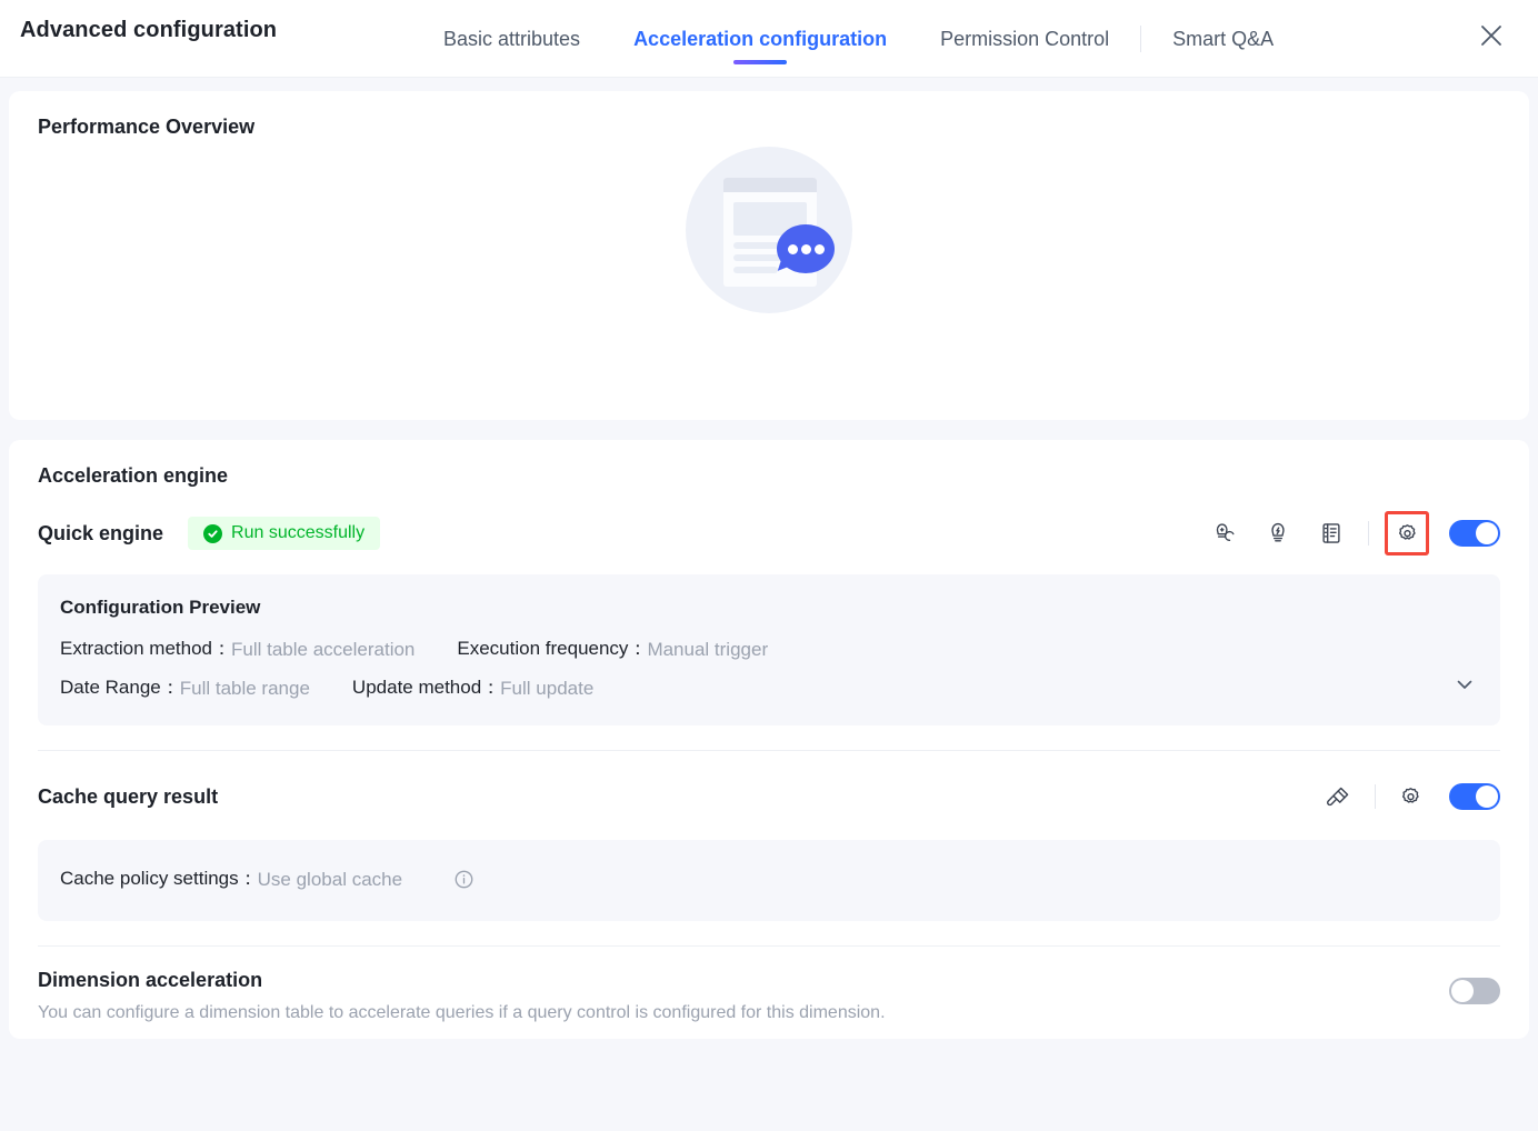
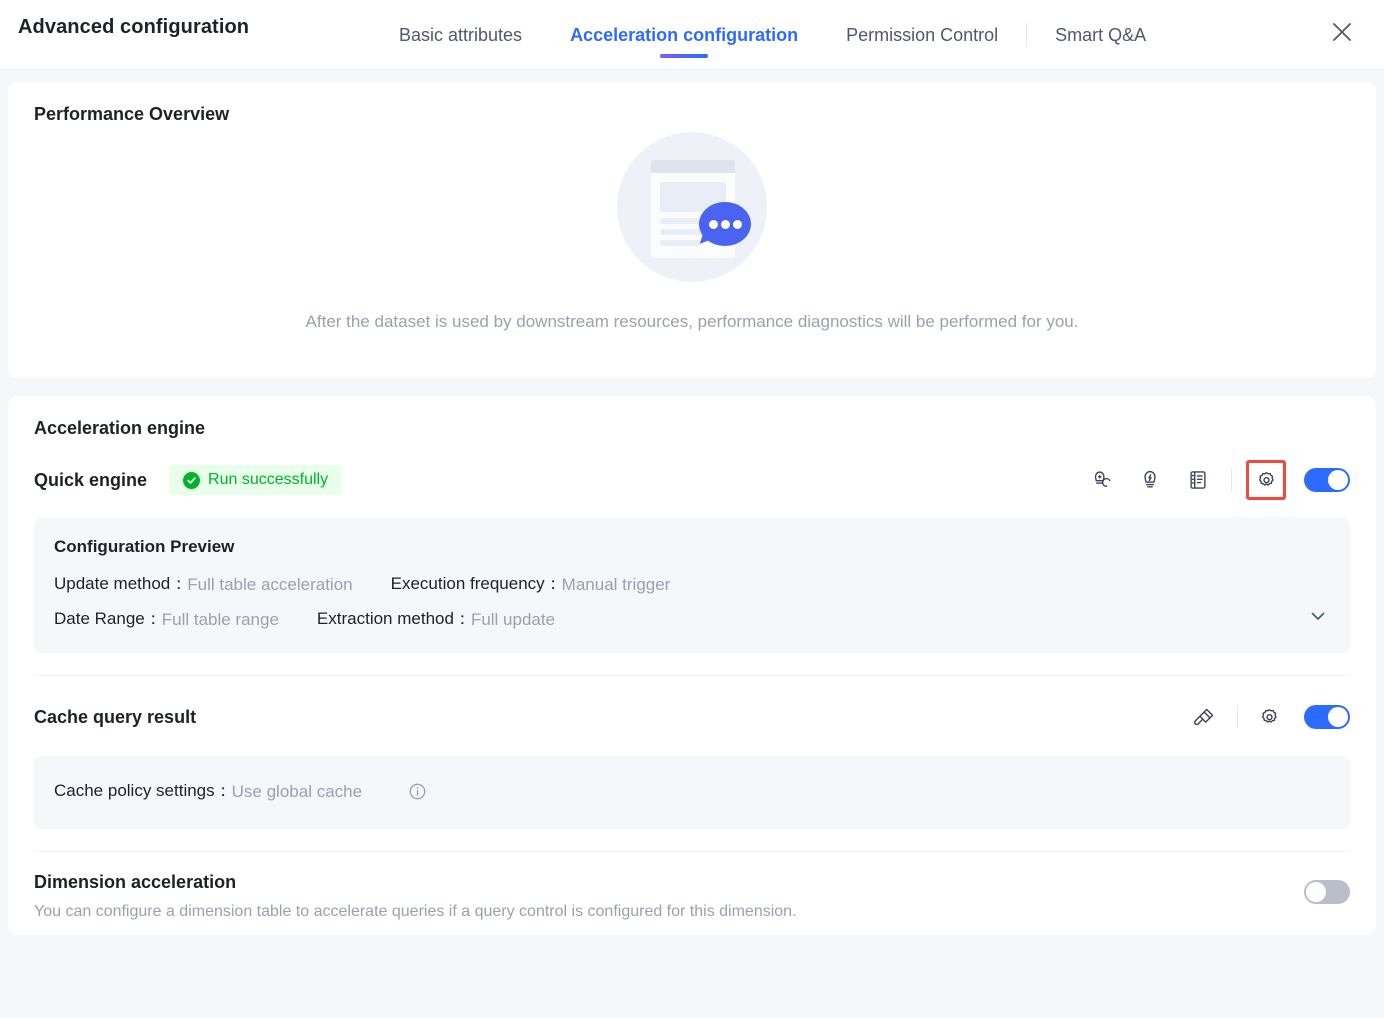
  Advanced configuration
  Basic attributes
  Acceleration configuration
  Permission Control
  Smart Q&A
  Performance Overview
+ After the dataset is used by downstream resources, performance diagnostics will be performed for you.
  Acceleration engine
  Quick engine
  Run successfully
  Configuration Preview
- Extraction method：
+ Update method：
  Full table acceleration
  Execution frequency：
  Manual trigger
  Date Range：
  Full table range
- Update method：
+ Extraction method：
  Full update
  Cache query result
  Cache policy settings：
  Use global cache
  Dimension acceleration
  You can configure a dimension table to accelerate queries if a query control is configured for this dimension.
